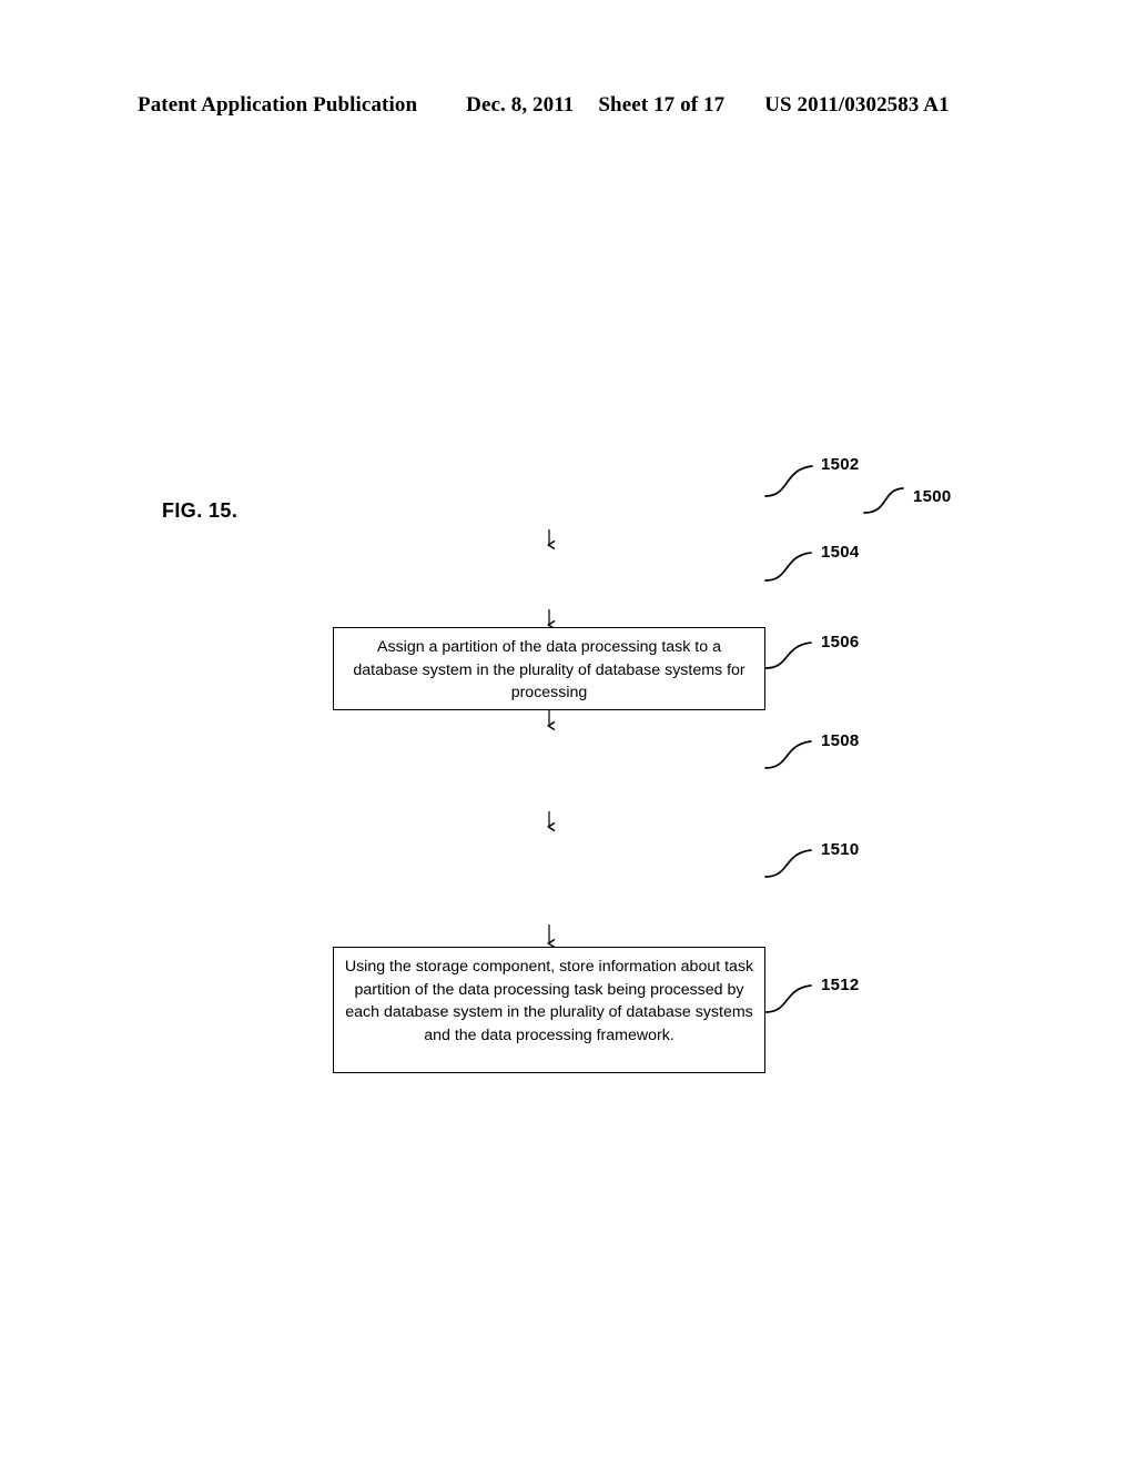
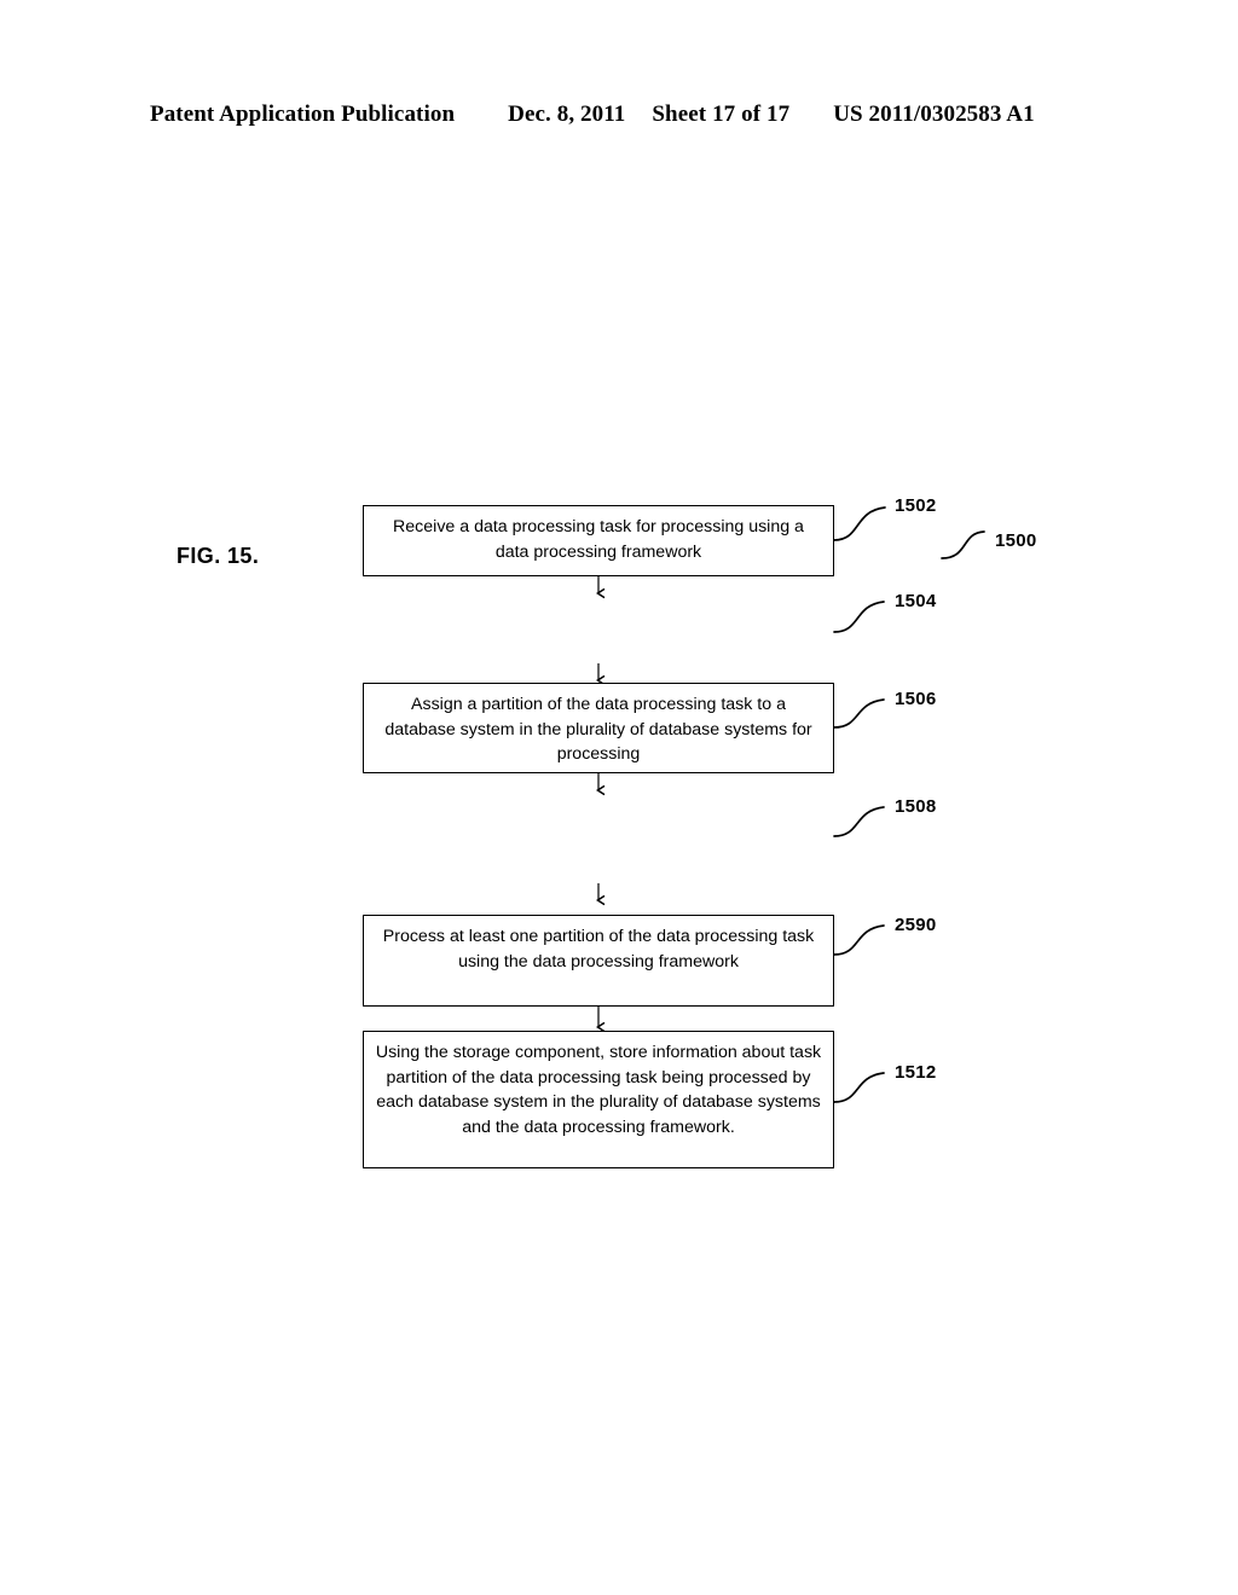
  Patent Application Publication
  Dec. 8, 2011
  Sheet 17 of 17
  US 2011/0302583 A1
  FIG. 15.
+ Receive a data processing task for processing using a data processing framework
  Assign a partition of the data processing task to a database system in the plurality of database systems for processing
+ Process at least one partition of the data processing task using the data processing framework
  Using the storage component, store information about task partition of the data processing task being processed by each database system in the plurality of database systems and the data processing framework.
  1502
  1504
  1506
  1508
- 1510
+ 2590
  1512
  1500
